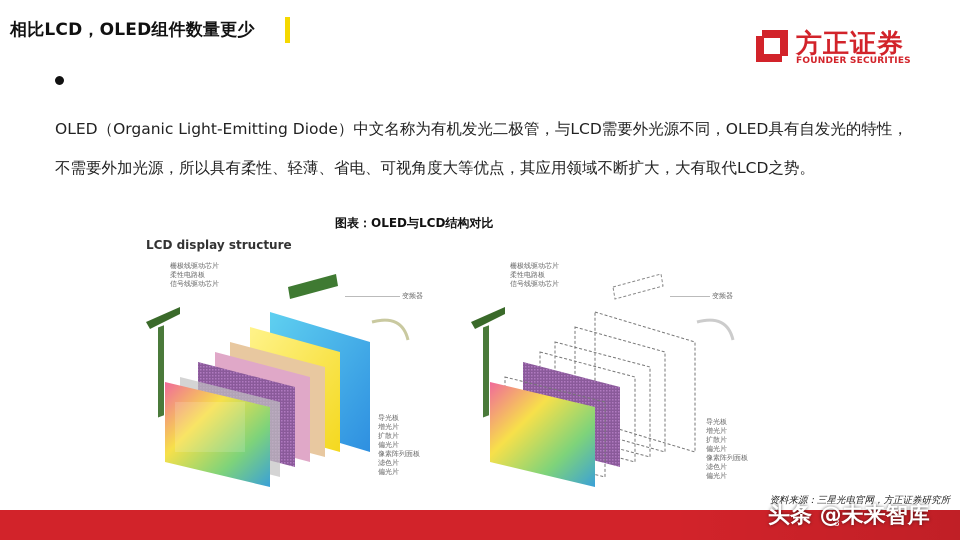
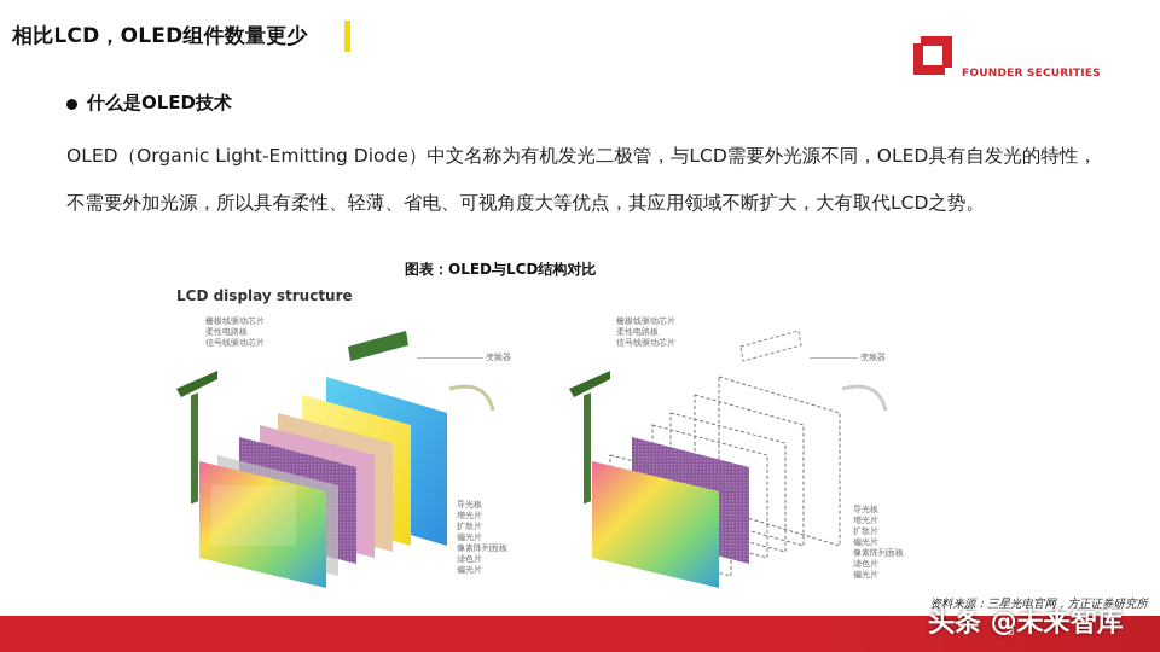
  相比LCD，OLED组件数量更少
- 方正证券
  FOUNDER SECURITIES
+ 什么是OLED技术
  OLED（Organic Light-Emitting Diode）中文名称为有机发光二极管，与LCD需要外光源不同，OLED具有自发光的特性，不需要外加光源，所以具有柔性、轻薄、省电、可视角度大等优点，其应用领域不断扩大，大有取代LCD之势。
  图表：OLED与LCD结构对比
  LCD display structure
  栅极线驱动芯片
  柔性电路板
  信号线驱动芯片
  变频器
  导光板
  增光片
  扩散片
  偏光片
  像素阵列面板
  滤色片
  偏光片
  栅极线驱动芯片
  柔性电路板
  信号线驱动芯片
  变频器
  导光板
  增光片
  扩散片
  偏光片
  像素阵列面板
  滤色片
  偏光片
  资料来源：三星光电官网，方正证券研究所
  3
  头条 @未来智库
